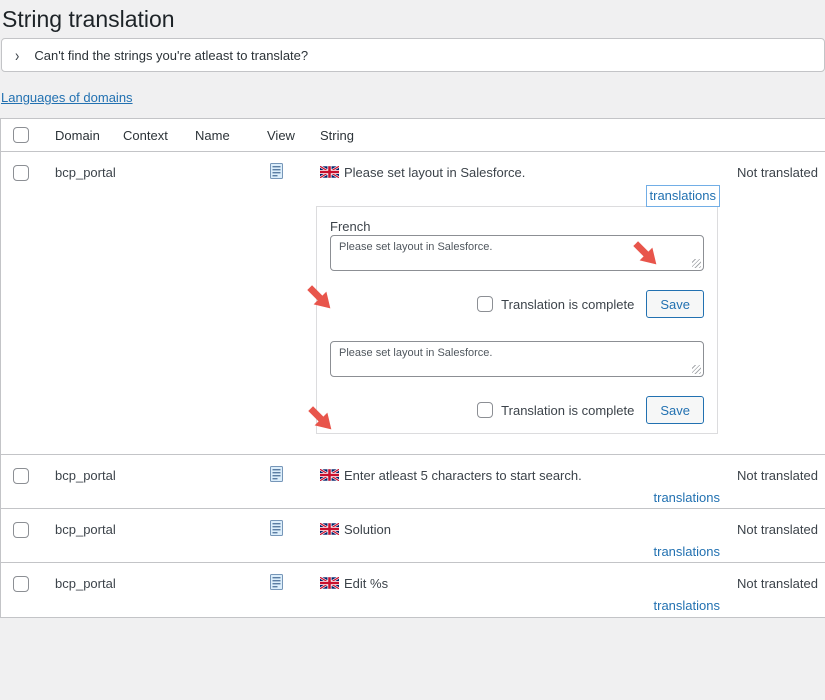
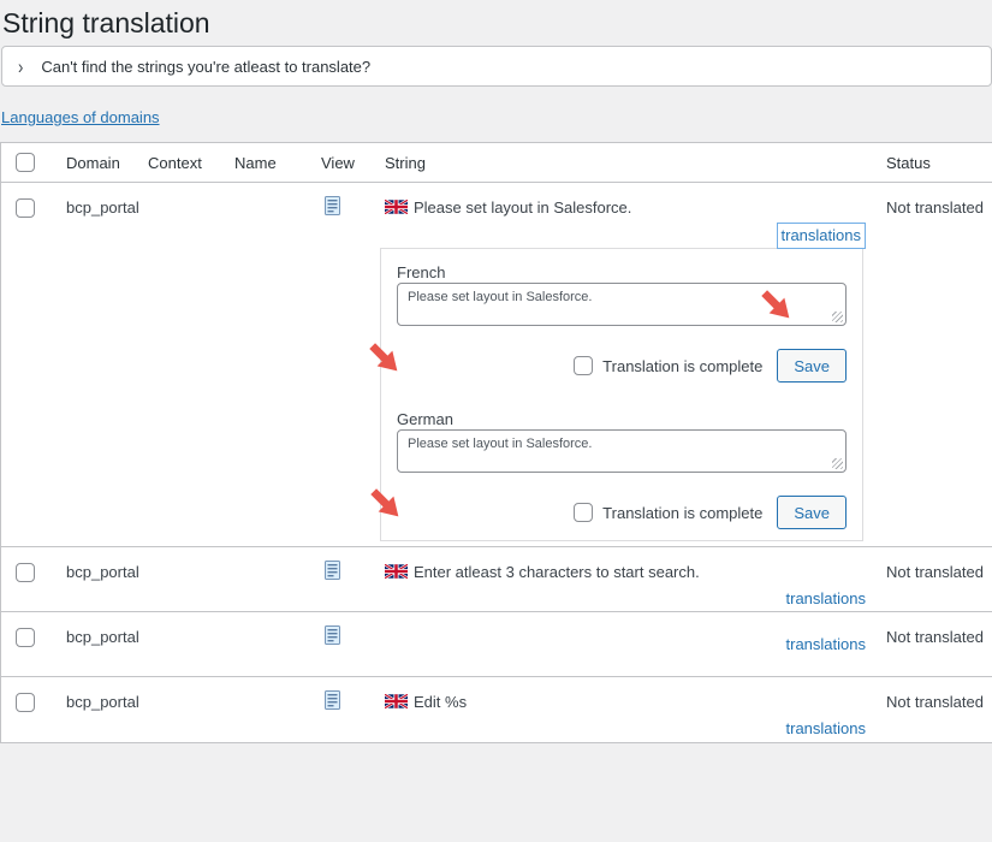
  String translation
  ›
  Can't find the strings you're atleast to translate?
  Languages of domains
  Domain
  Context
  Name
  View
  String
+ Status
  bcp_portal
  Please set layout in Salesforce.
  translations
  French
  Please set layout in Salesforce.
  Translation is complete
  Save
+ German
  Please set layout in Salesforce.
  Translation is complete
  Save
  Not translated
  bcp_portal
- Enter atleast 5 characters to start search.
+ Enter atleast 3 characters to start search.
  translations
  Not translated
  bcp_portal
- Solution
  translations
  Not translated
  bcp_portal
  Edit %s
  translations
  Not translated
